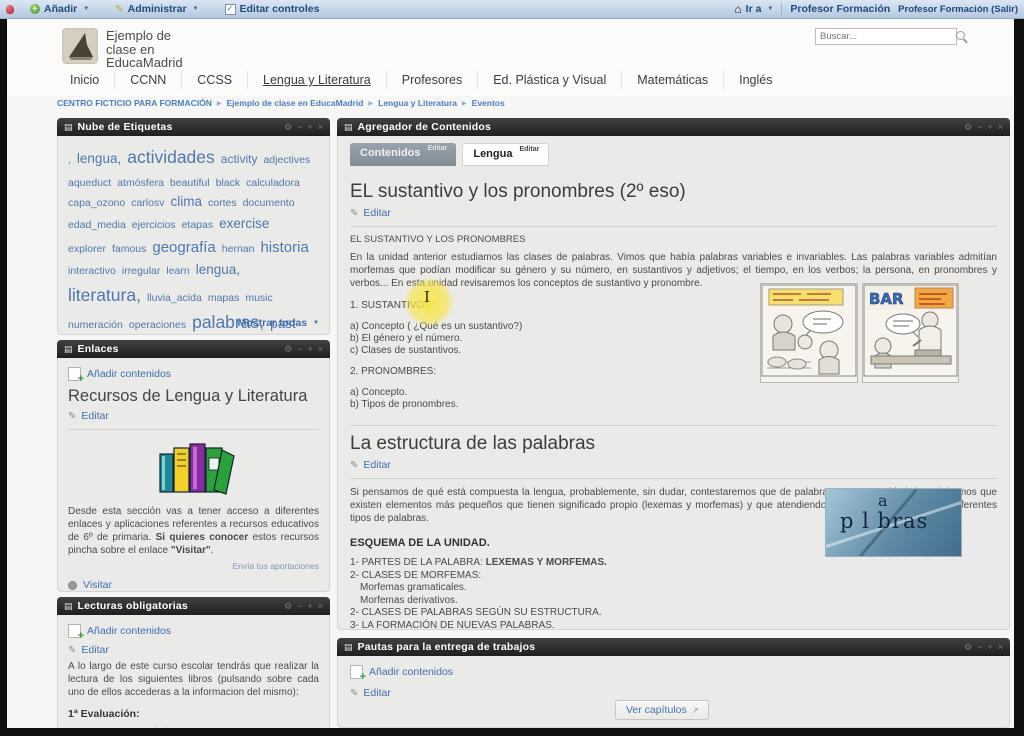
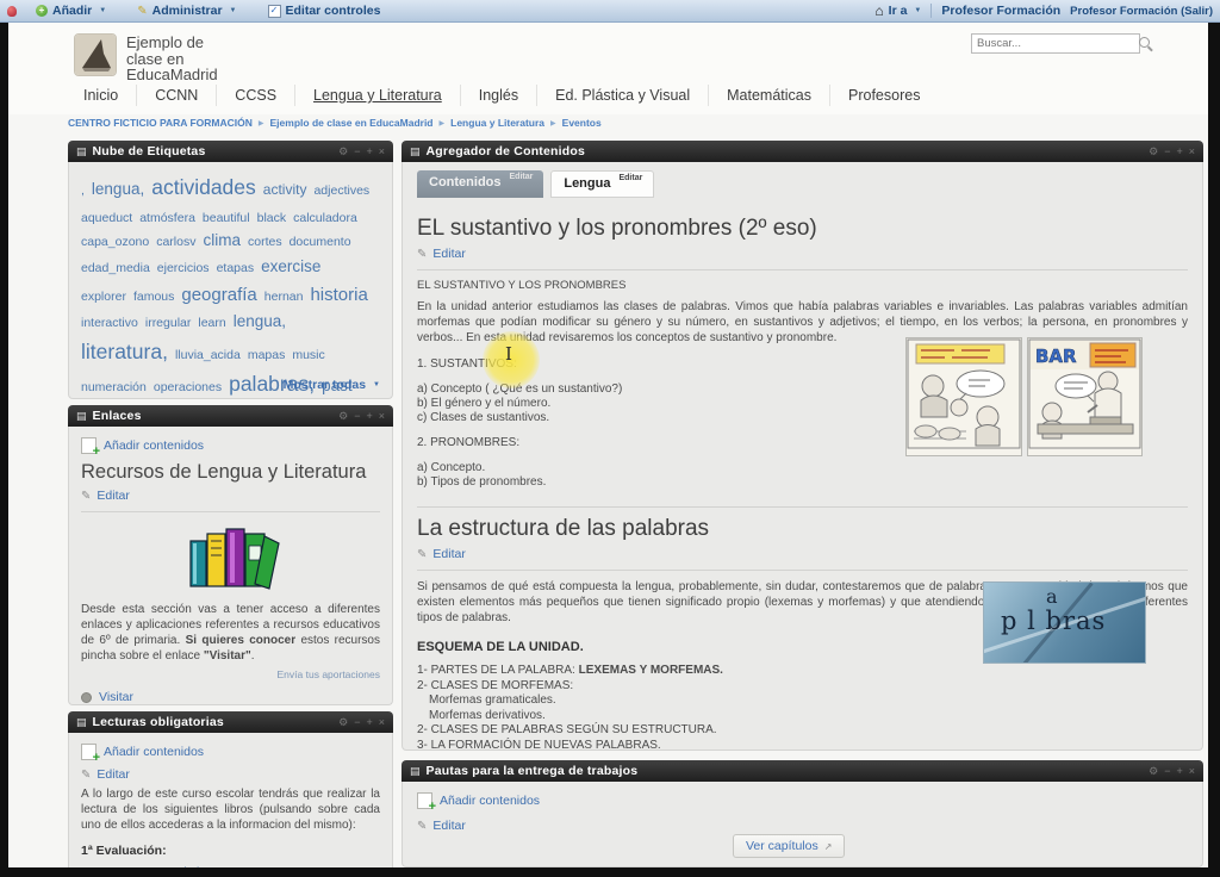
  +
  Añadir
  ✎
  Administrar
  ✓
  Editar controles
  ⌂
  Ir a
  Profesor Formación
  Profesor Formación (Salir)
  Ejemplo de
  clase en
  EducaMadrid
  Buscar...
  Inicio
  CCNN
  CCSS
  Lengua y Literatura
- Profesores
+ Inglés
  Ed. Plástica y Visual
  Matemáticas
- Inglés
+ Profesores
  CENTRO FICTICIO PARA FORMACIÓN
  Ejemplo de clase en EducaMadrid
  Lengua y Literatura
  Eventos
  ▤
  Nube de Etiquetas
  ⚙
  −
  +
  ×
  , lengua, actividades activity adjectivesaqueduct atmósfera beautiful black calculadoracapa_ozono carlosv clima cortes documentoedad_media ejercicios etapas exerciseexplorer famous geografía hernan historiainteractivo irregular learn lengua,literatura, lluvia_acida mapas musicnumeración operaciones palabras, past
  Mostrar todas
  ▤
  Enlaces
  ⚙
  −
  +
  ×
  Añadir contenidos
  Recursos de Lengua y Literatura
  ✎
  Editar
  Desde esta sección vas a tener acceso a diferentes enlaces y aplicaciones referentes a recursos educativos de 6º de primaria. Si quieres conocer estos recursos pincha sobre el enlace "Visitar".
  Envía tus aportaciones
  Visitar
  ▤
  Lecturas obligatorias
  ⚙
  −
  +
  ×
  Añadir contenidos
  ✎
  Editar
  A lo largo de este curso escolar tendrás que realizar la lectura de los siguientes libros (pulsando sobre cada uno de ellos accederas a la informacion del mismo):
  1ª Evaluación:
  ▤
  Agregador de Contenidos
  ⚙
  −
  +
  ×
  Contenidos
  Lengua
  EL sustantivo y los pronombres (2º eso)
  ✎
  Editar
  EL SUSTANTIVO Y LOS PRONOMBRES
  En la unidad anterior estudiamos las clases de palabras. Vimos que había palabras variables e invariables. Las palabras variables admitían morfemas que podían modificar su género y su número, en sustantivos y adjetivos; el tiempo, en los verbos; la persona, en pronombres y verbos... En ead revisaremos los conceptos de sustantivo y pronombre.
  a) Concepto ( ¿Qué es un sustantivo?)
  b) El género y el número.
  c) Clases de sustantivos.
  2. PRONOMBRES:
  a) Concepto.
  b) Tipos de pronombres.
  BAR
  La estructura de las palabras
  ✎
  Editar
  Si pensamos de qué está compuesta la lengua, probablemente, sin dudar, contestaremos que de palabrmos que existen elementos más pequeños que tienen significado propio (lexemas y morfemas) y que atendiendoferentes tipos de palabras.
  ESQUEMA DE LA UNIDAD.
  1- PARTES DE LA PALABRA: LEXEMAS Y MORFEMAS.
  2- CLASES DE MORFEMAS:
  Morfemas gramaticales.
  Morfemas derivativos.
  2- CLASES DE PALABRAS SEGÚN SU ESTRUCTURA.
  3- LA FORMACIÓN DE NUEVAS PALABRAS.
  a
  p l bras
  ▤
  Pautas para la entrega de trabajos
  ⚙
  −
  +
  ×
  Añadir contenidos
  ✎
  Editar
  Ver capítulos
  ↗
  I
